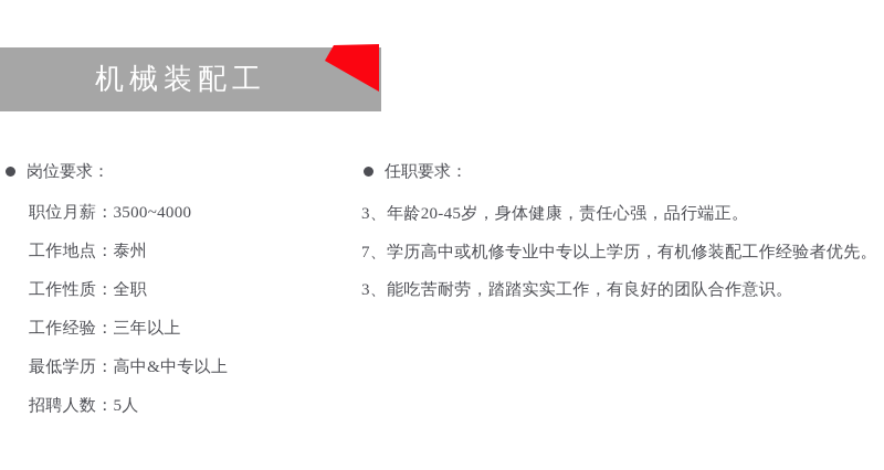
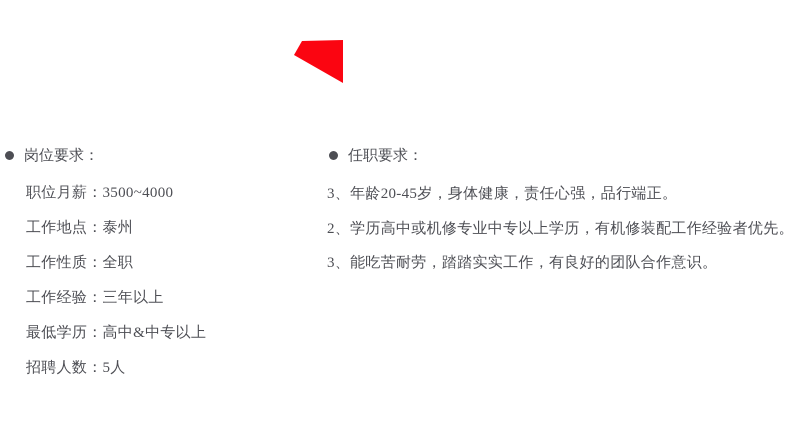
- 机械装配工
  岗位要求：
  职位月薪：3500~4000
  工作地点：泰州
  工作性质：全职
  工作经验：三年以上
  最低学历：高中&中专以上
  招聘人数：5人
  任职要求：
  3、年龄20-45岁，身体健康，责任心强，品行端正。
- 7、学历高中或机修专业中专以上学历，有机修装配工作经验者优先。
+ 2、学历高中或机修专业中专以上学历，有机修装配工作经验者优先。
  3、能吃苦耐劳，踏踏实实工作，有良好的团队合作意识。
